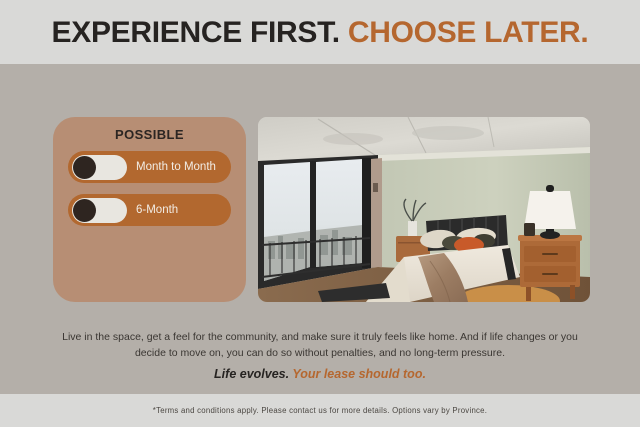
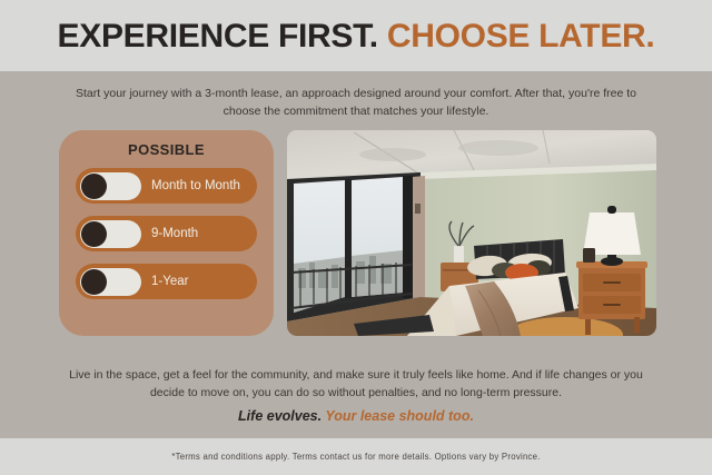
  EXPERIENCE FIRST. CHOOSE LATER.
+ Start your journey with a 3-month lease, an approach designed around your comfort. After that, you're free to choose the commitment that matches your lifestyle.
  POSSIBLE
  Month to Month
- 6-Month
+ 9-Month
+ 1-Year
  Live in the space, get a feel for the community, and make sure it truly feels like home. And if life changes or you decide to move on, you can do so without penalties, and no long-term pressure.
  Life evolves. Your lease should too.
- *Terms and conditions apply. Please contact us for more details. Options vary by Province.
+ *Terms and conditions apply. Terms contact us for more details. Options vary by Province.
